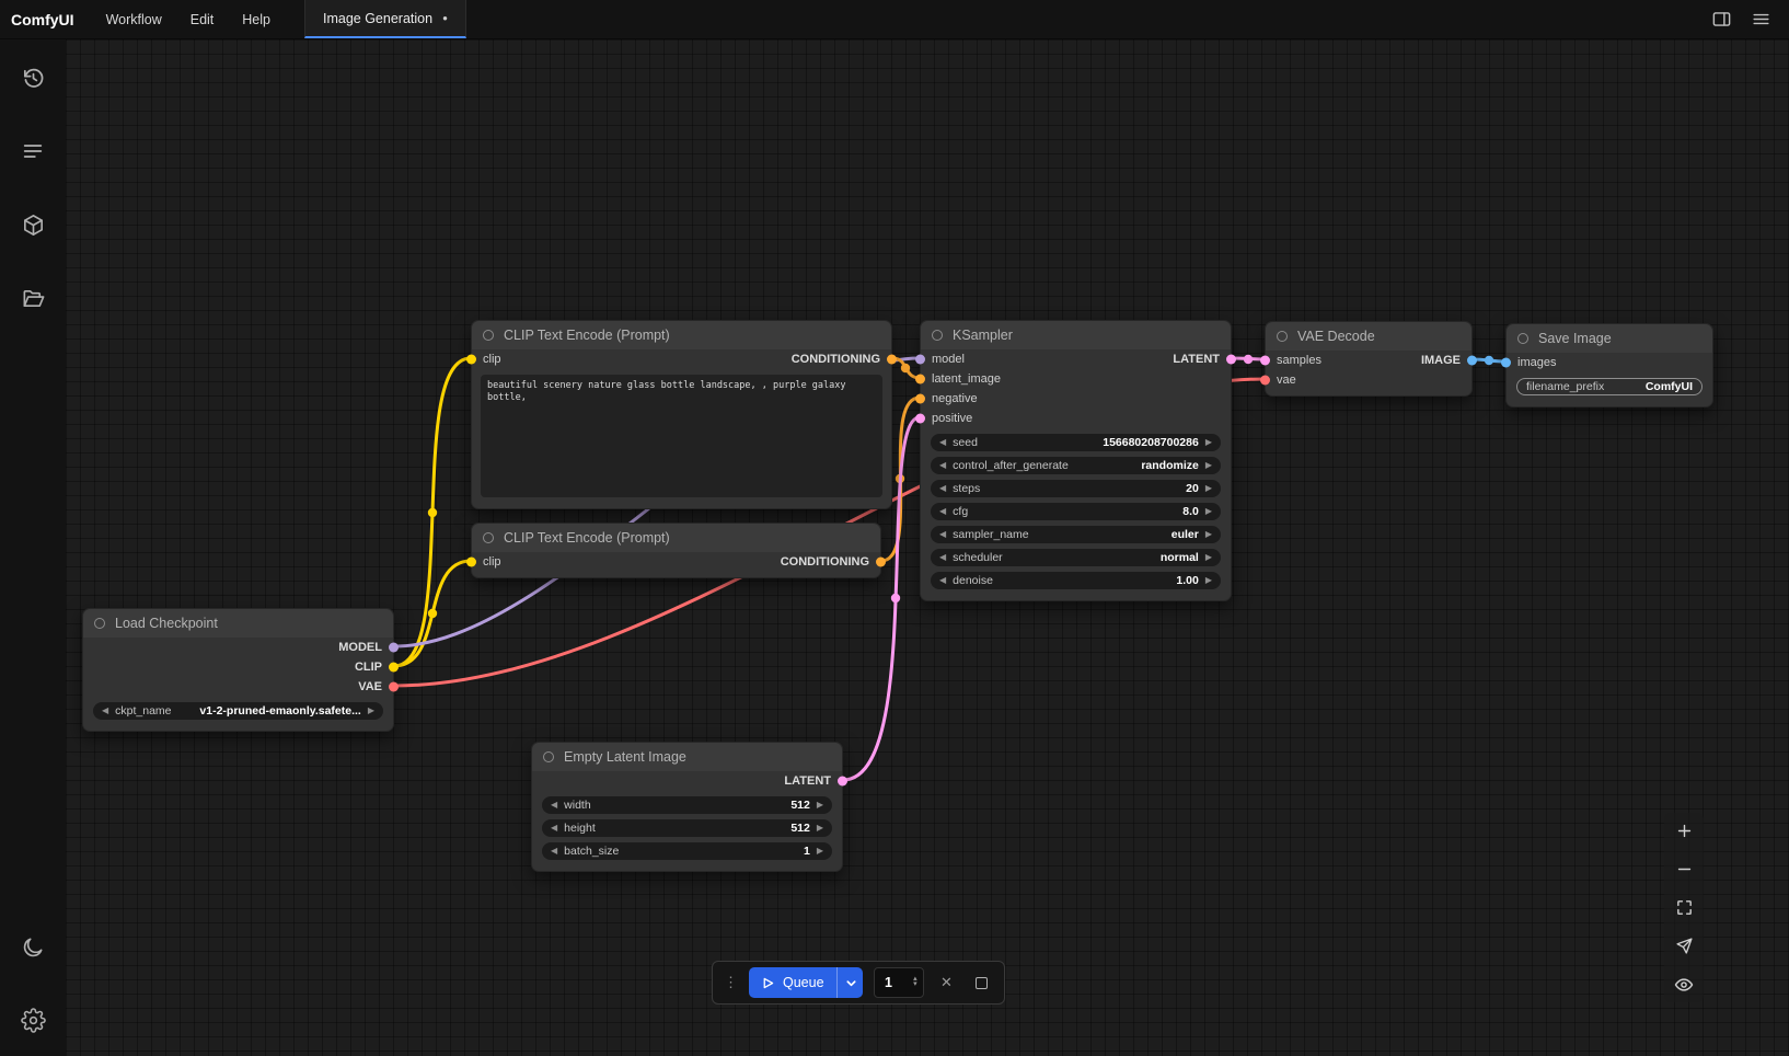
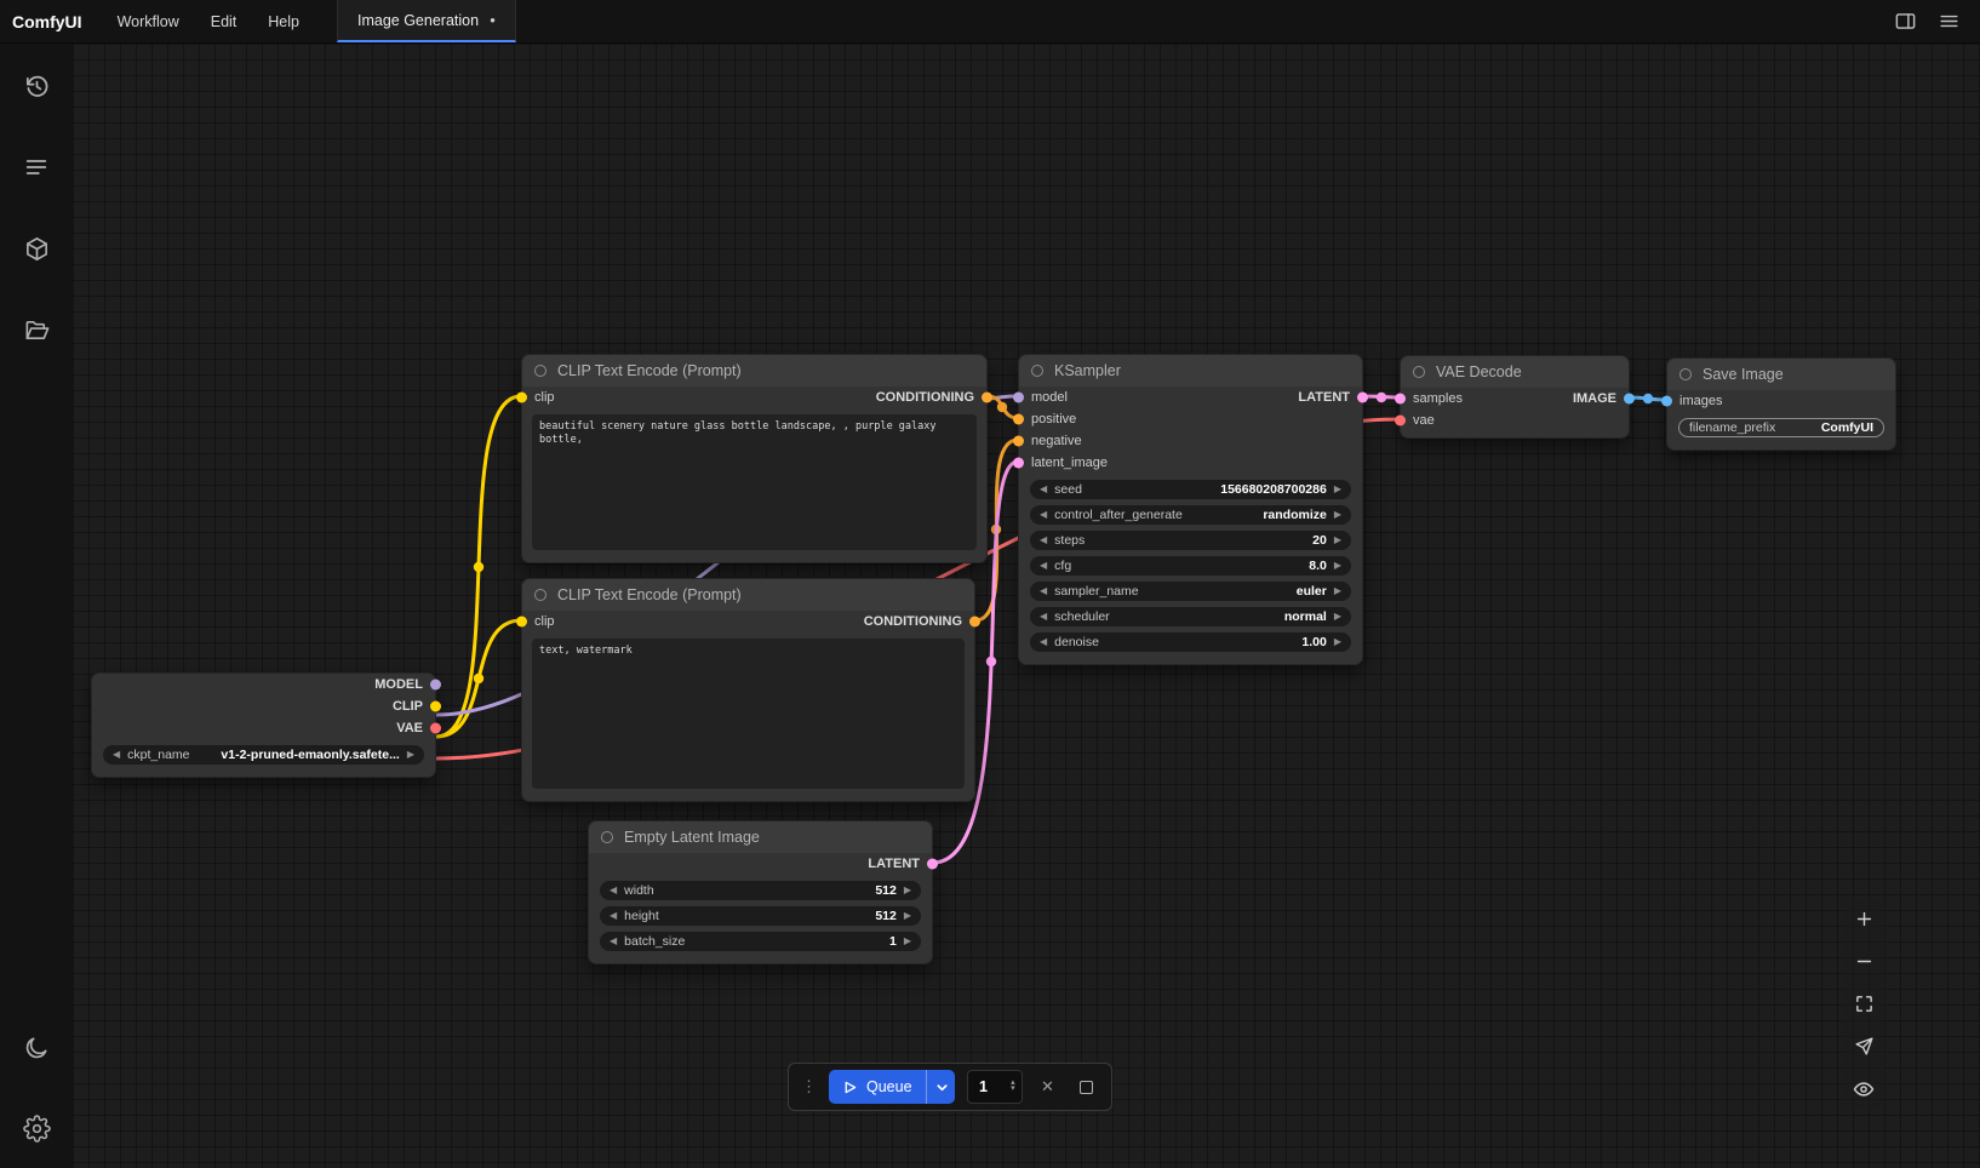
  ComfyUI
  Workflow
  Edit
  Help
  Image Generation
  ●
- Load Checkpoint
  MODEL
  CLIP
  VAE
  ◀
  ckpt_name
  v1-2-pruned-emaonly.safete...
  ▶
  CLIP Text Encode (Prompt)
  clip
  CONDITIONING
  beautiful scenery nature glass bottle landscape, , purple galaxy bottle,
  CLIP Text Encode (Prompt)
  clip
  CONDITIONING
+ text, watermark
  Empty Latent Image
  LATENT
  ◀
  width
  512
  ▶
  ◀
  height
  512
  ▶
  ◀
  batch_size
  1
  ▶
  KSampler
  model
  LATENT
- latent_image
+ positive
  negative
- positive
+ latent_image
  ◀
  seed
  156680208700286
  ▶
  ◀
  control_after_generate
  randomize
  ▶
  ◀
  steps
  20
  ▶
  ◀
  cfg
  8.0
  ▶
  ◀
  sampler_name
  euler
  ▶
  ◀
  scheduler
  normal
  ▶
  ◀
  denoise
  1.00
  ▶
  VAE Decode
  samples
  IMAGE
  vae
  Save Image
  images
  filename_prefix
  ComfyUI
  ⋮
  Queue
  1
  ✕
